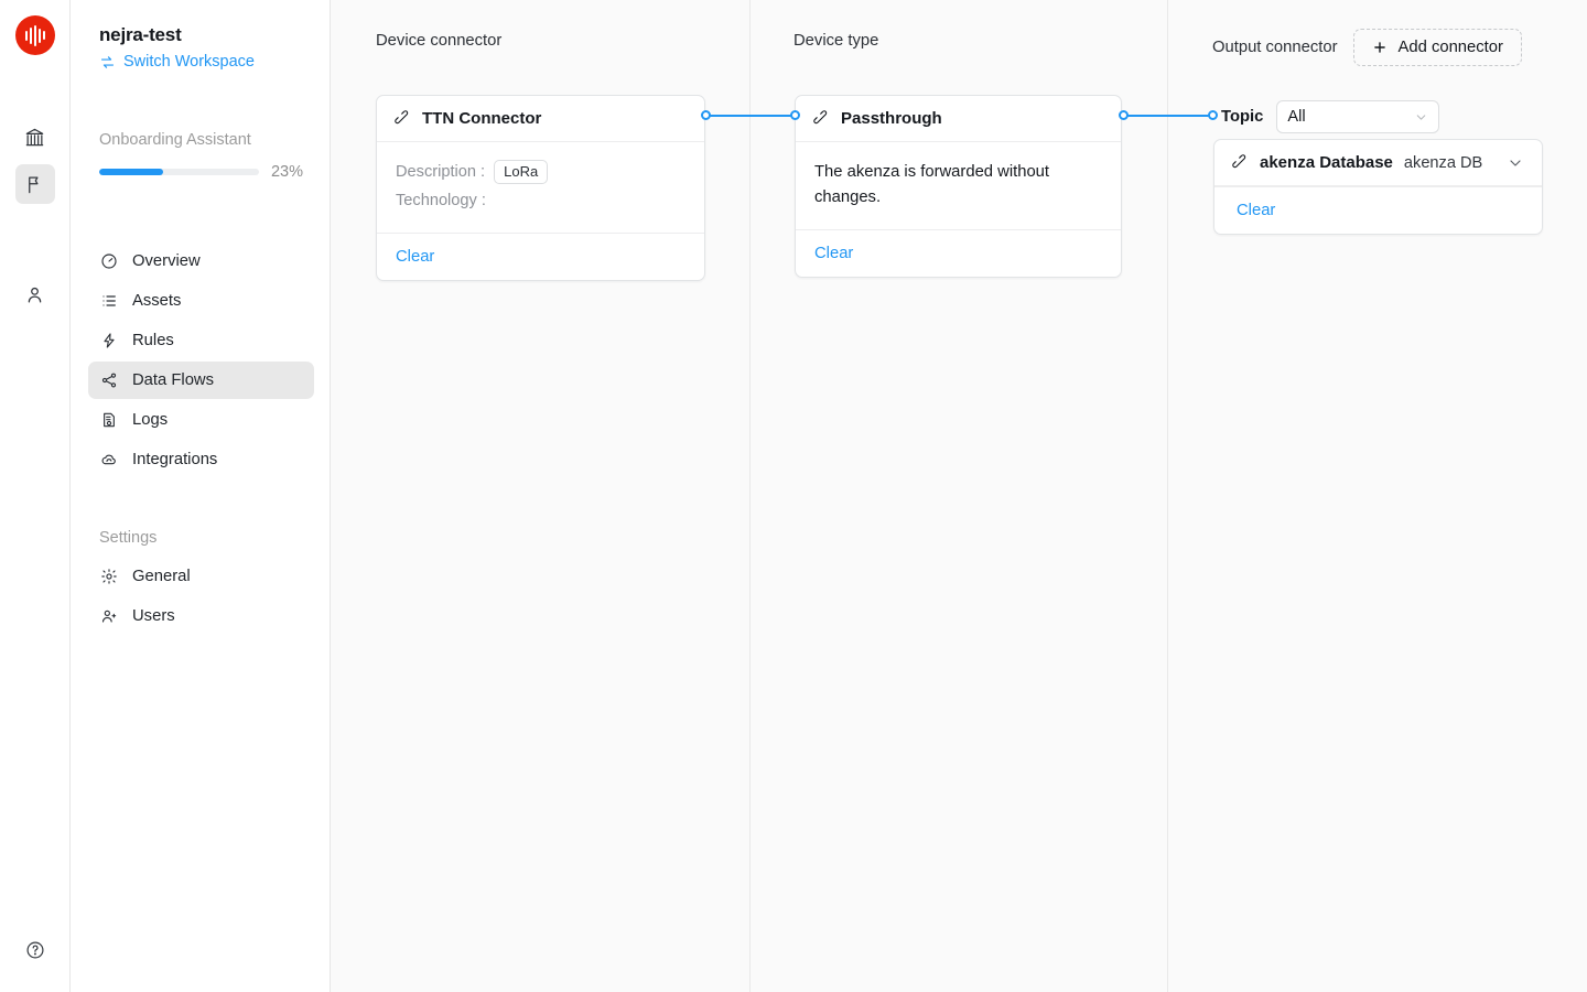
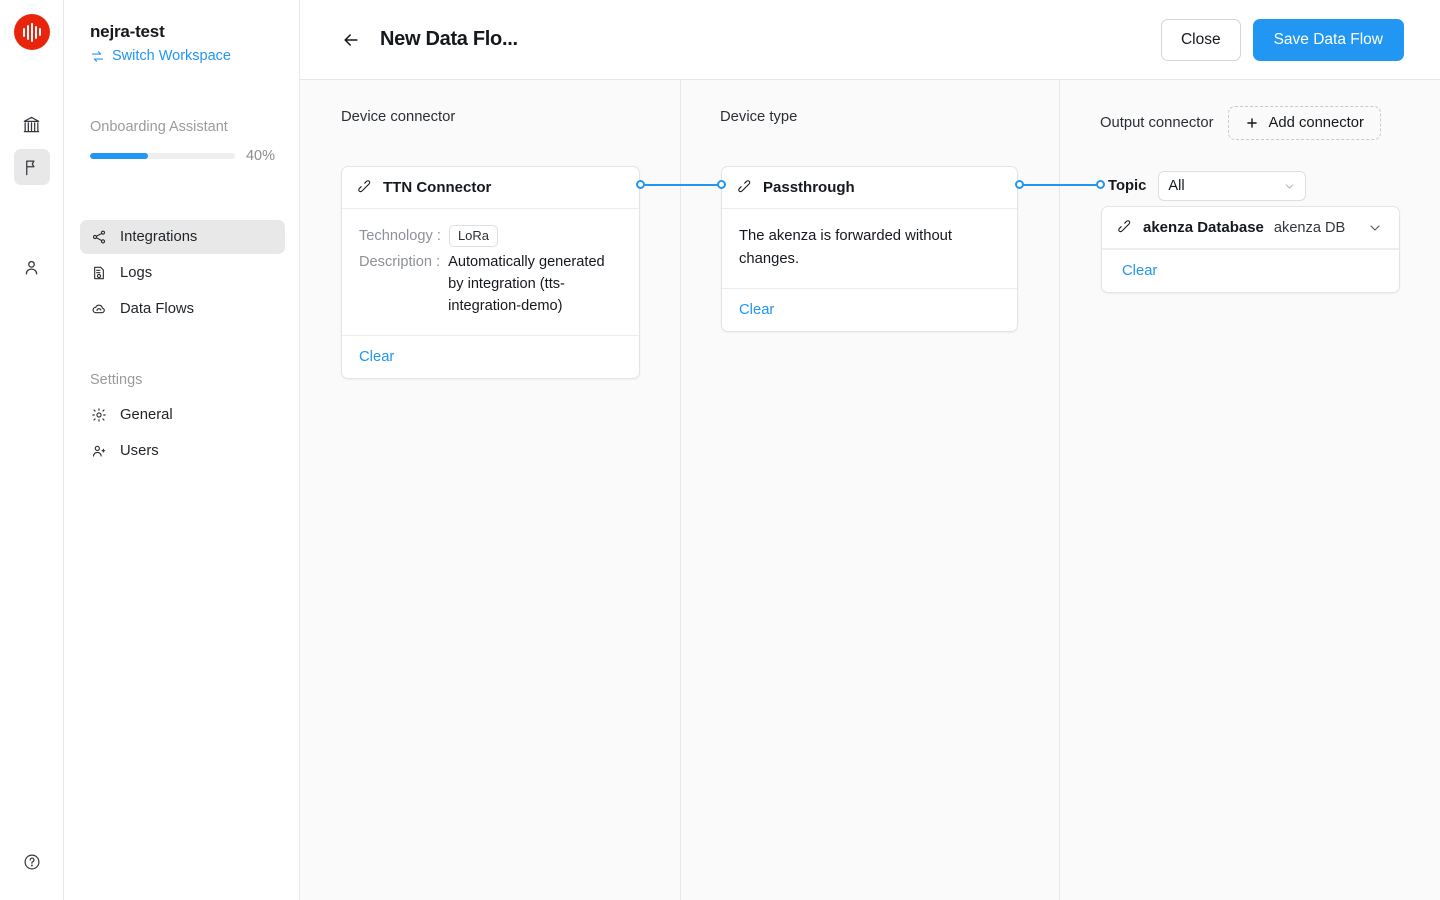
  nejra-test
  Switch Workspace
  Onboarding Assistant
- 23%
+ 40%
- Overview
- Assets
- Rules
- Data Flows
+ Integrations
  Logs
- Integrations
+ Data Flows
  Settings
  General
  Users
+ New Data Flo...
+ Close
+ Save Data Flow
  Device connector
  Device type
  TTN Connector
- Description :
+ Technology :
  LoRa
- Technology :
+ Description :
+ Automatically generated by integration (tts-integration-demo)
  Clear
  Passthrough
  The akenza is forwarded without changes.
  Clear
  Output connector
  Add connector
  Topic
  All
  akenza Database
  akenza DB
  Clear
